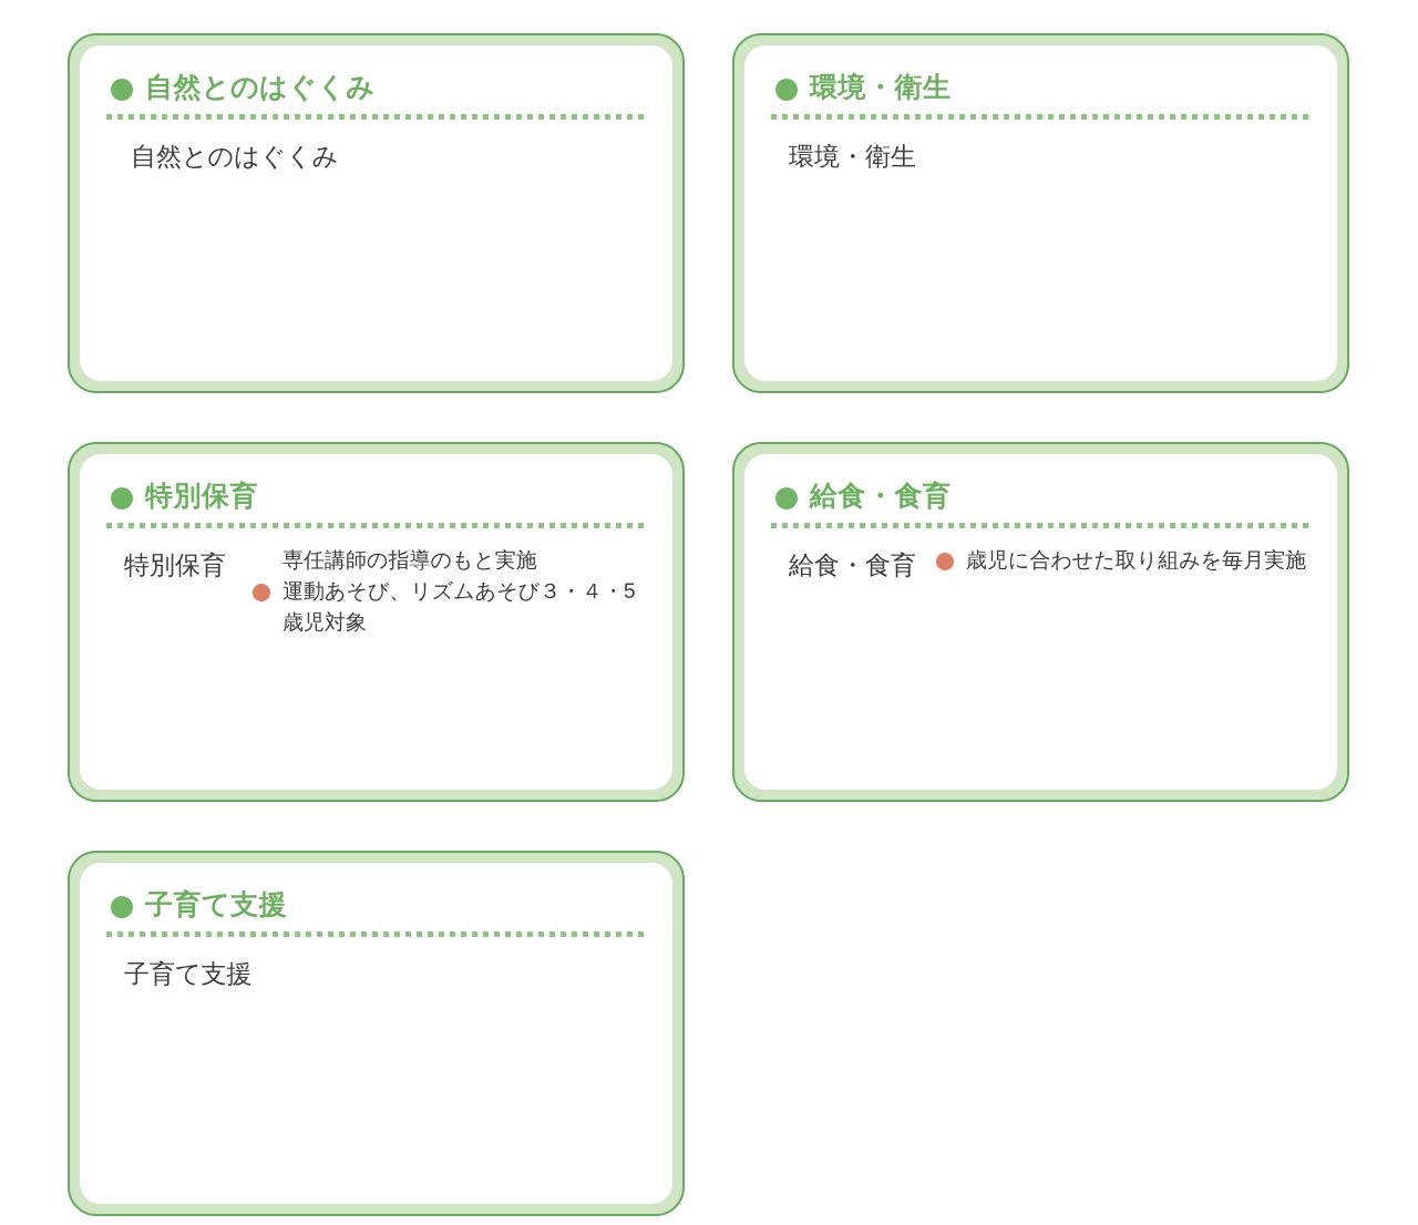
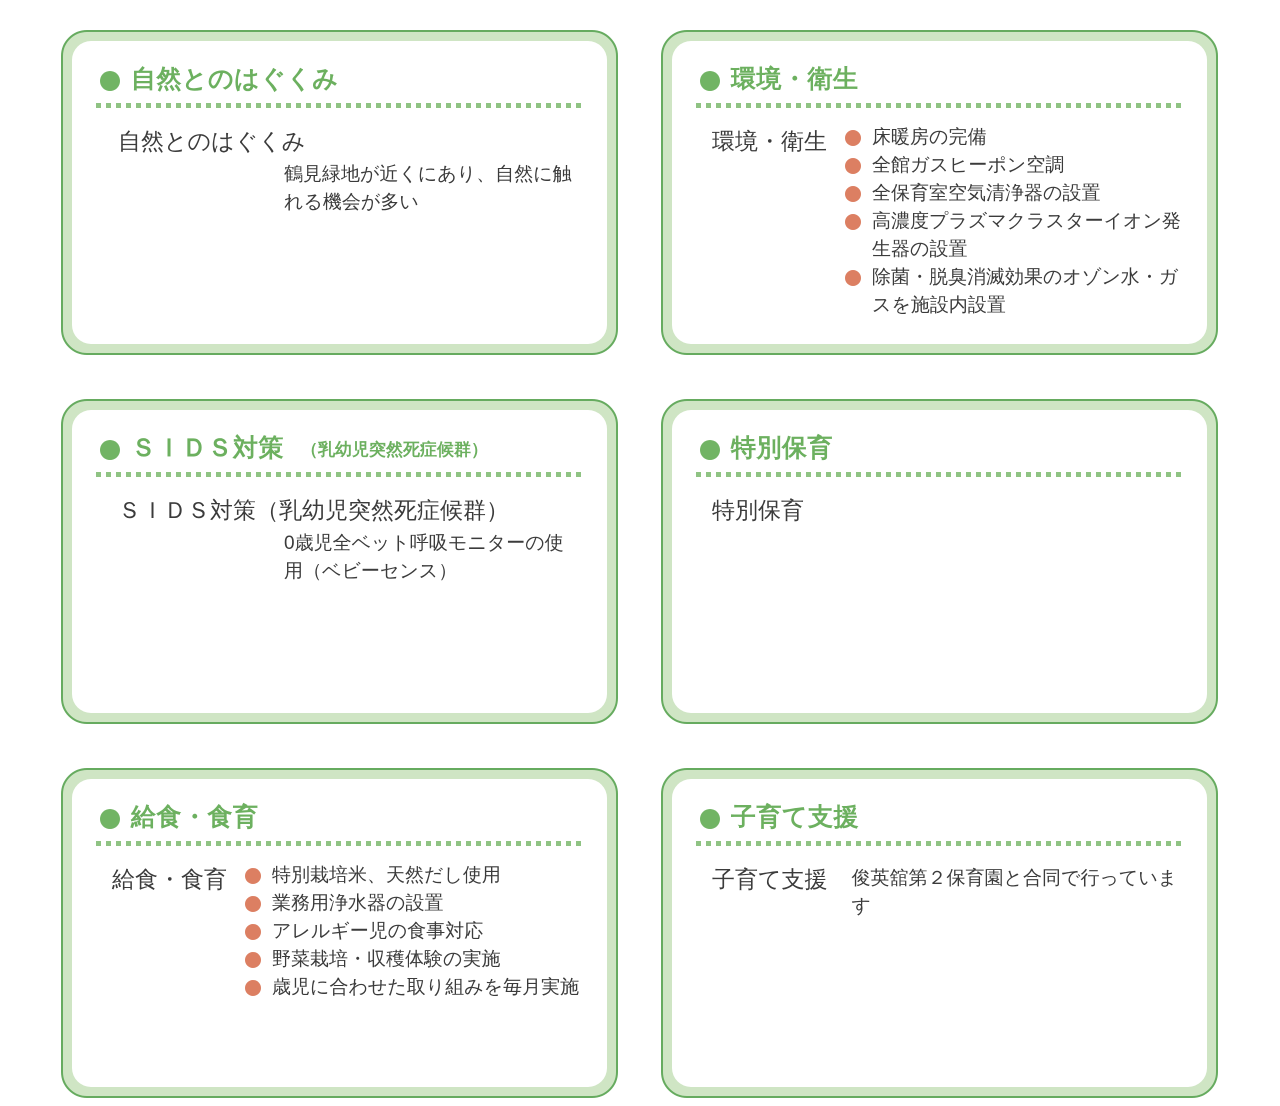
  自然とのはぐくみ
  自然とのはぐくみ
+ 鶴見緑地が近くにあり、自然に触れる機会が多い
  環境・衛生
  環境・衛生
+ 床暖房の完備
+ 全館ガスヒーポン空調
+ 全保育室空気清浄器の設置
+ 高濃度プラズマクラスターイオン発生器の設置
+ 除菌・脱臭消滅効果のオゾン水・ガスを施設内設置
+ ＳＩＤＳ対策
+ （乳幼児突然死症候群）
+ ＳＩＤＳ対策（乳幼児突然死症候群）
+ 0歳児全ベット呼吸モニターの使用（ベビーセンス）
  特別保育
  特別保育
- 専任講師の指導のもと実施
- 運動あそび、リズムあそび３・４・5歳児対象
  給食・食育
  給食・食育
+ 特別栽培米、天然だし使用
+ 業務用浄水器の設置
+ アレルギー児の食事対応
+ 野菜栽培・収穫体験の実施
  歳児に合わせた取り組みを毎月実施
  子育て支援
  子育て支援
+ 俊英舘第２保育園と合同で行っています
